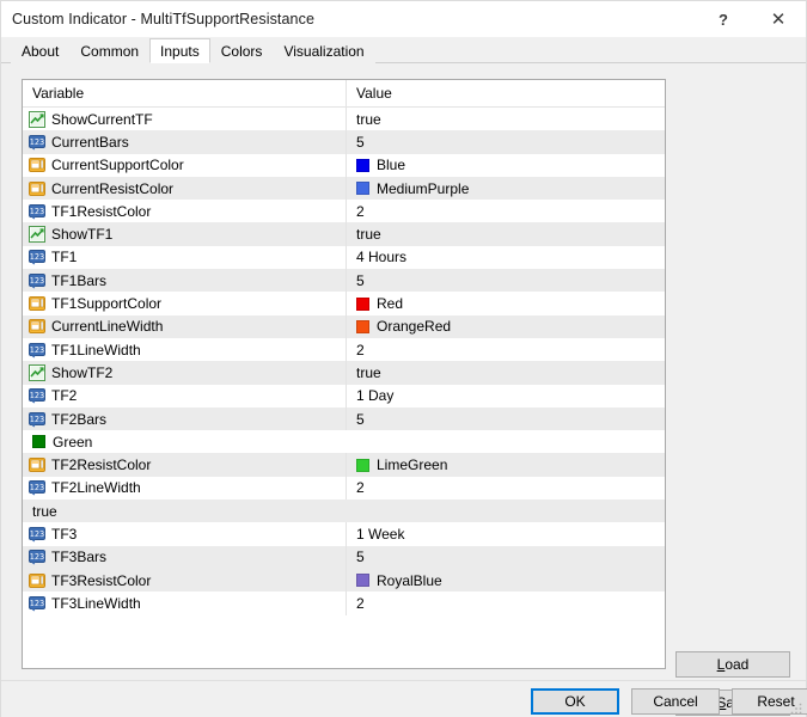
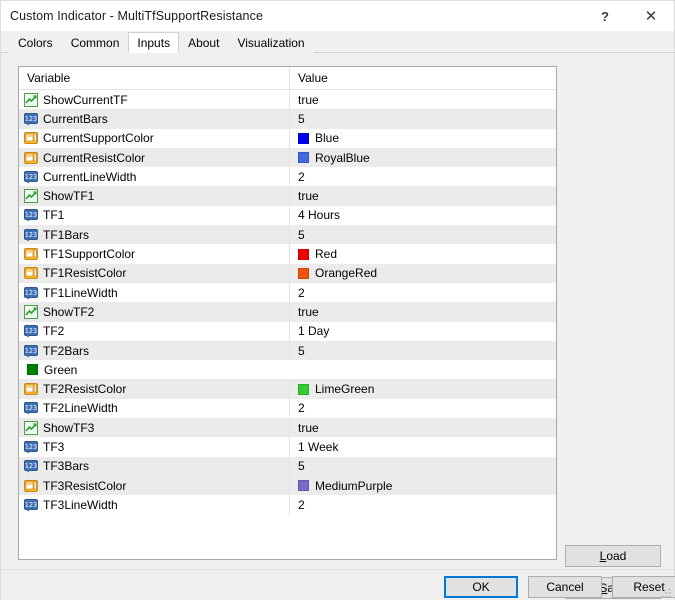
  Custom Indicator - MultiTfSupportResistance
  ?
  ✕
- About
+ Colors
  Common
  Inputs
- Colors
+ About
  Visualization
  Variable
  Value
  ShowCurrentTF
  true
  123
  CurrentBars
  5
  CurrentSupportColor
  Blue
  CurrentResistColor
- MediumPurple
+ RoyalBlue
  123
- TF1ResistColor
+ CurrentLineWidth
  2
  ShowTF1
  true
  123
  TF1
  4 Hours
  123
  TF1Bars
  5
  TF1SupportColor
  Red
- CurrentLineWidth
+ TF1ResistColor
  OrangeRed
  123
  TF1LineWidth
  2
  ShowTF2
  true
  123
  TF2
  1 Day
  123
  TF2Bars
  5
  Green
  TF2ResistColor
  LimeGreen
  123
  TF2LineWidth
  2
+ ShowTF3
  true
  123
  TF3
  1 Week
  123
  TF3Bars
  5
  TF3ResistColor
- RoyalBlue
+ MediumPurple
  123
  TF3LineWidth
  2
  Load
  OK
  Cancel
  Reset
